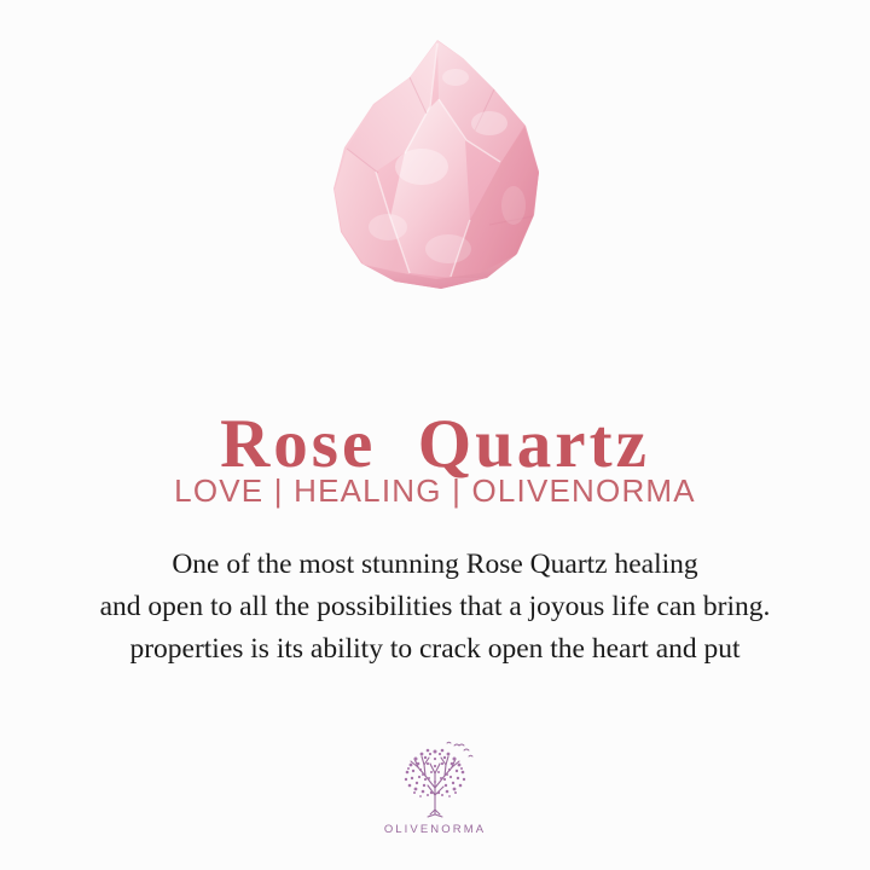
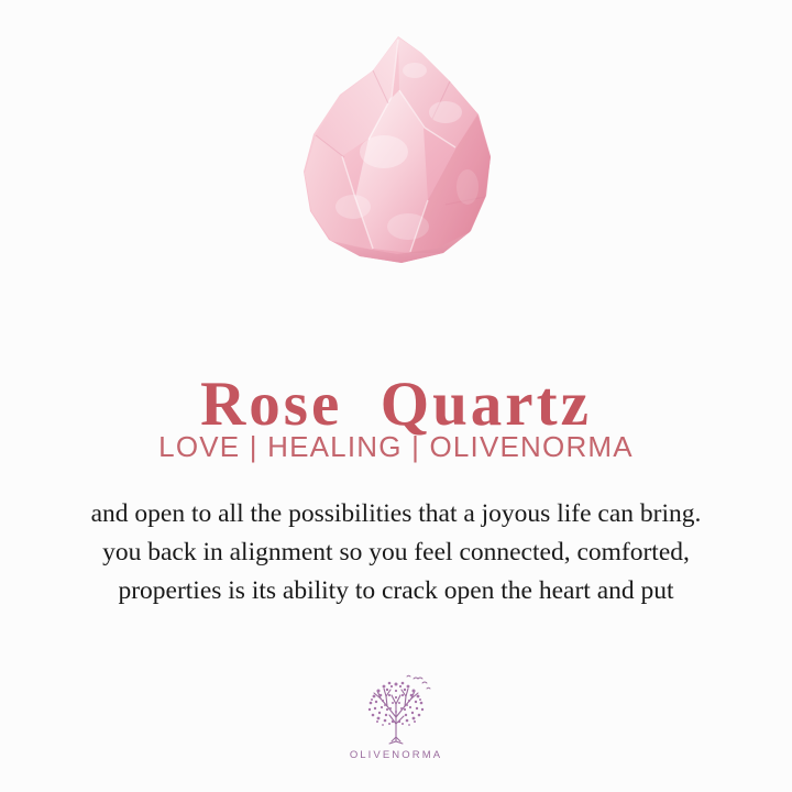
  Rose Quartz
  LOVE | HEALING | OLIVENORMA
- One of the most stunning Rose Quartz healing
  and open to all the possibilities that a joyous life can bring.
+ you back in alignment so you feel connected, comforted,
  properties is its ability to crack open the heart and put
  OLIVENORMA
